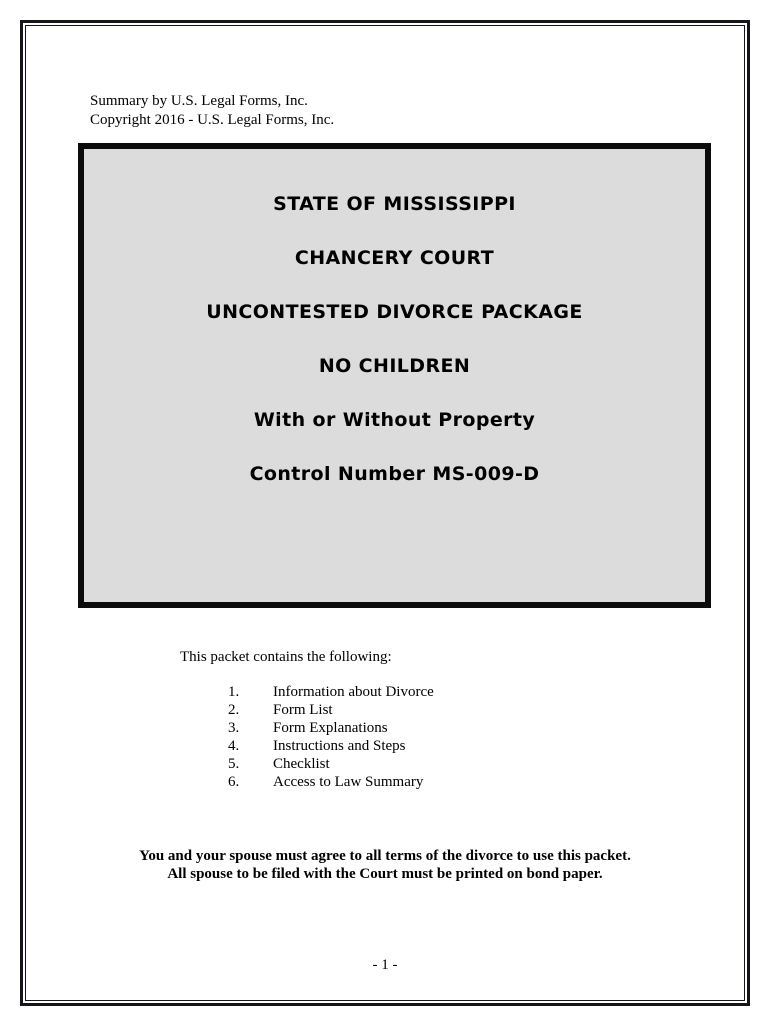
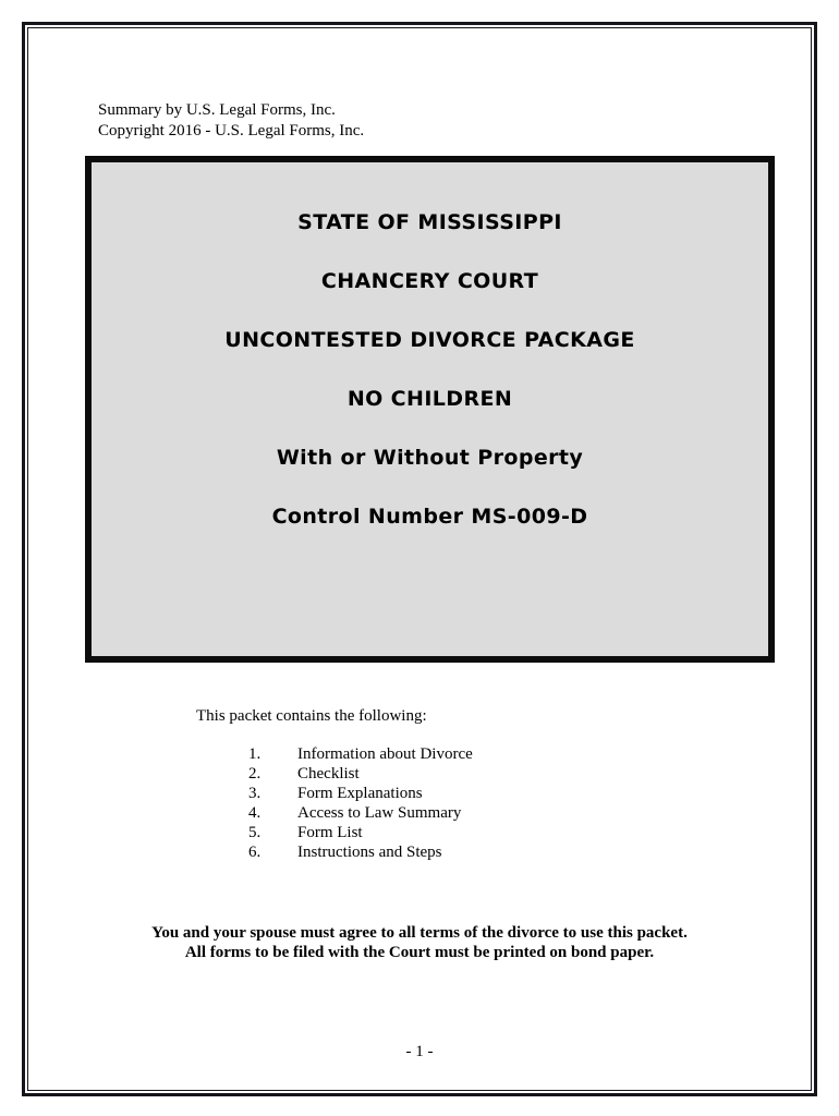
  Summary by U.S. Legal Forms, Inc.
  Copyright 2016 - U.S. Legal Forms, Inc.
  STATE OF MISSISSIPPI
  CHANCERY COURT
  UNCONTESTED DIVORCE PACKAGE
  NO CHILDREN
  With or Without Property
  Control Number MS-009-D
  This packet contains the following:
  1.
  Information about Divorce
  2.
- Form List
+ Checklist
  3.
  Form Explanations
  4.
- Instructions and Steps
+ Access to Law Summary
  5.
- Checklist
+ Form List
  6.
- Access to Law Summary
+ Instructions and Steps
  You and your spouse must agree to all terms of the divorce to use this packet.
- All spouse to be filed with the Court must be printed on bond paper.
+ All forms to be filed with the Court must be printed on bond paper.
  - 1 -
